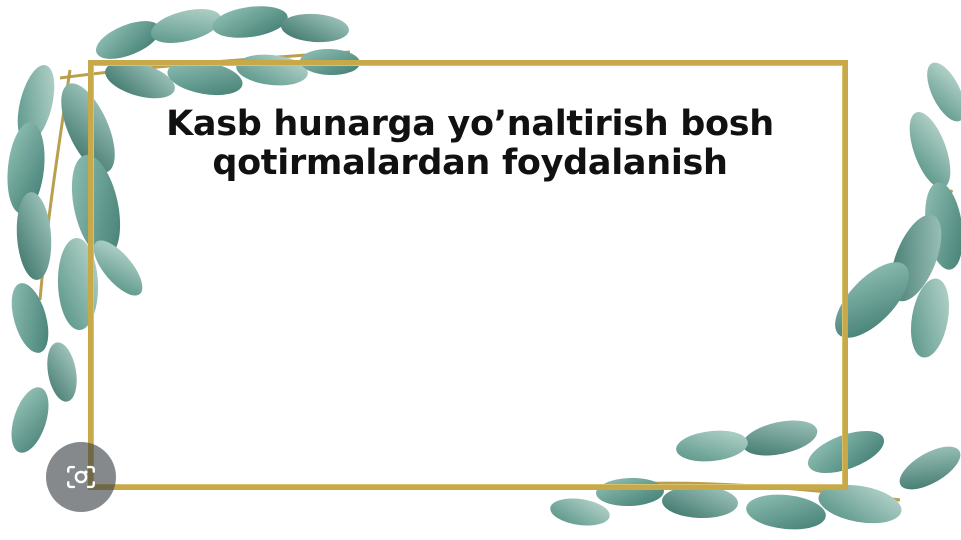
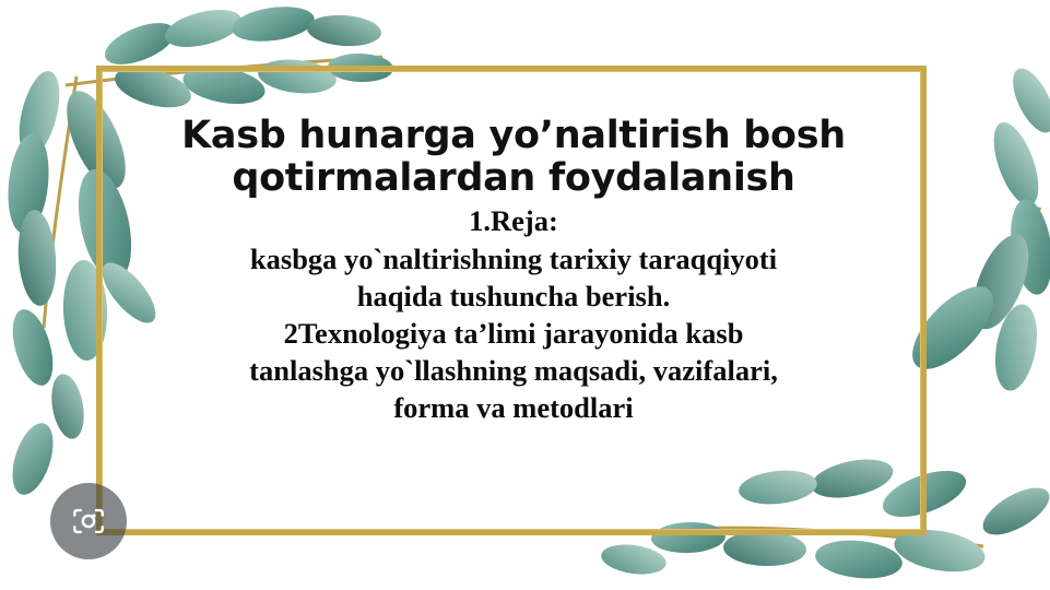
  Kasb hunarga yo’naltirish bosh
  qotirmalardan foydalanish
+ 1.Reja:
+ kasbga yo`naltirishning tarixiy taraqqiyoti
+ haqida tushuncha berish.
+ 2Texnologiya ta’limi jarayonida kasb
+ tanlashga yo`llashning maqsadi, vazifalari,
+ forma va metodlari
